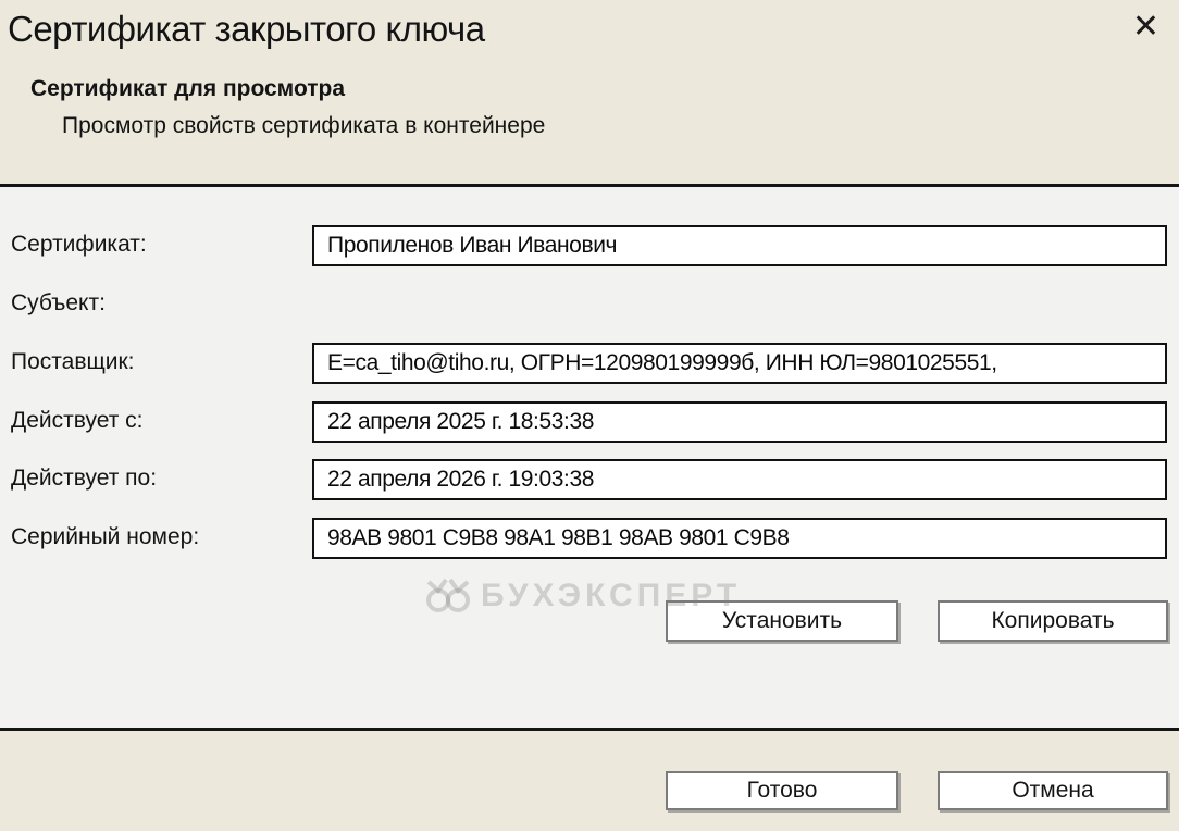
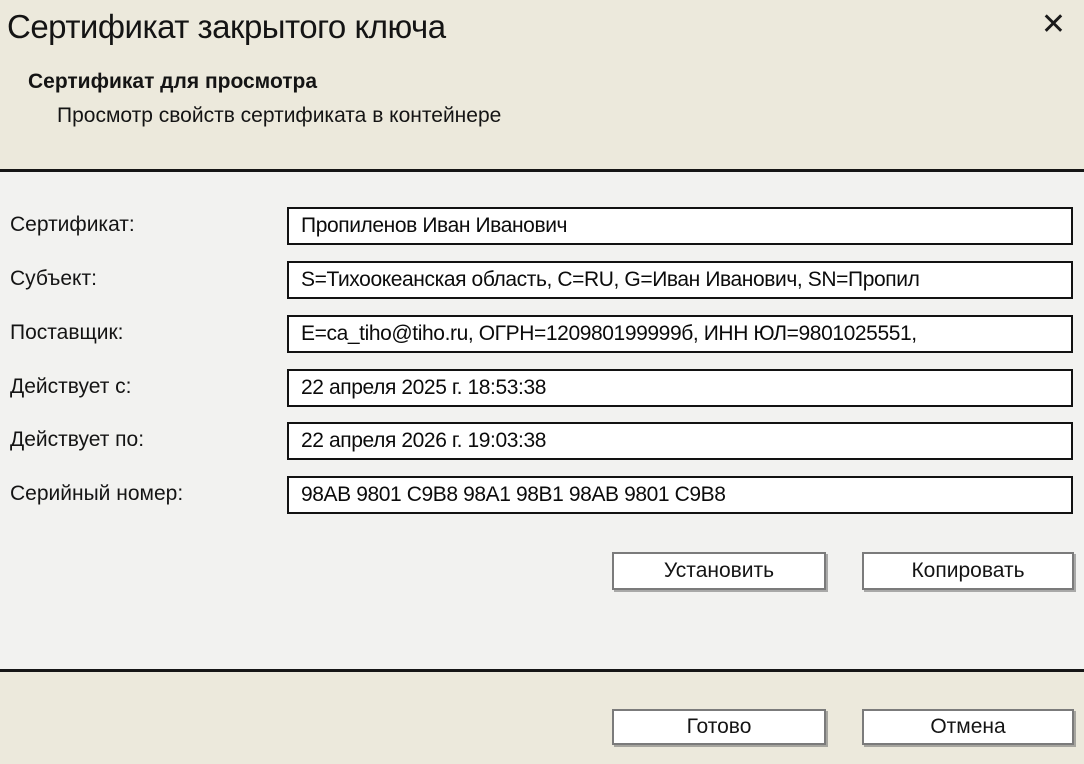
  Сертификат закрытого ключа
  ✕
  Сертификат для просмотра
  Просмотр свойств сертификата в контейнере
  Сертификат:
  Пропиленов Иван Иванович
  Субъект:
+ S=Тихоокеанская область, C=RU, G=Иван Иванович, SN=Пропил
  Поставщик:
  E=ca_tiho@tiho.ru, ОГРН=120980199999б, ИНН ЮЛ=9801025551,
  Действует с:
  22 апреля 2025 г. 18:53:38
  Действует по:
  22 апреля 2026 г. 19:03:38
  Серийный номер:
  98AB 9801 C9B8 98A1 98B1 98AB 9801 C9B8
  Установить
  Копировать
- БУХЭКСПЕРТ
  Готово
  Отмена
